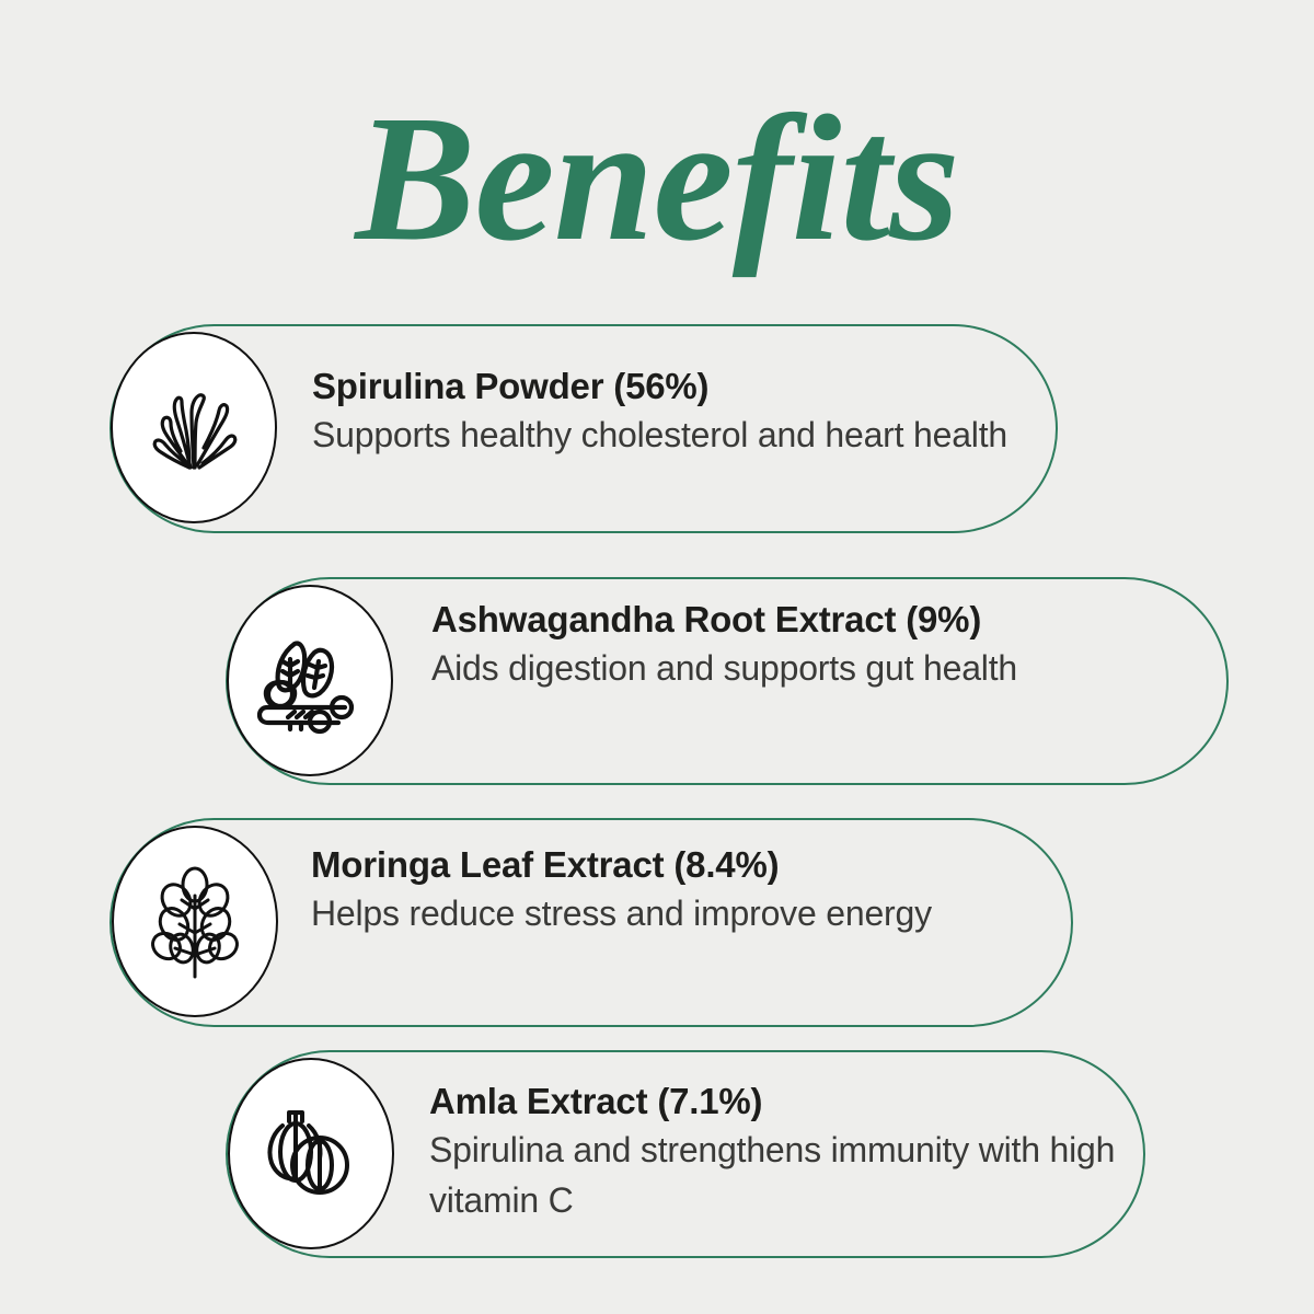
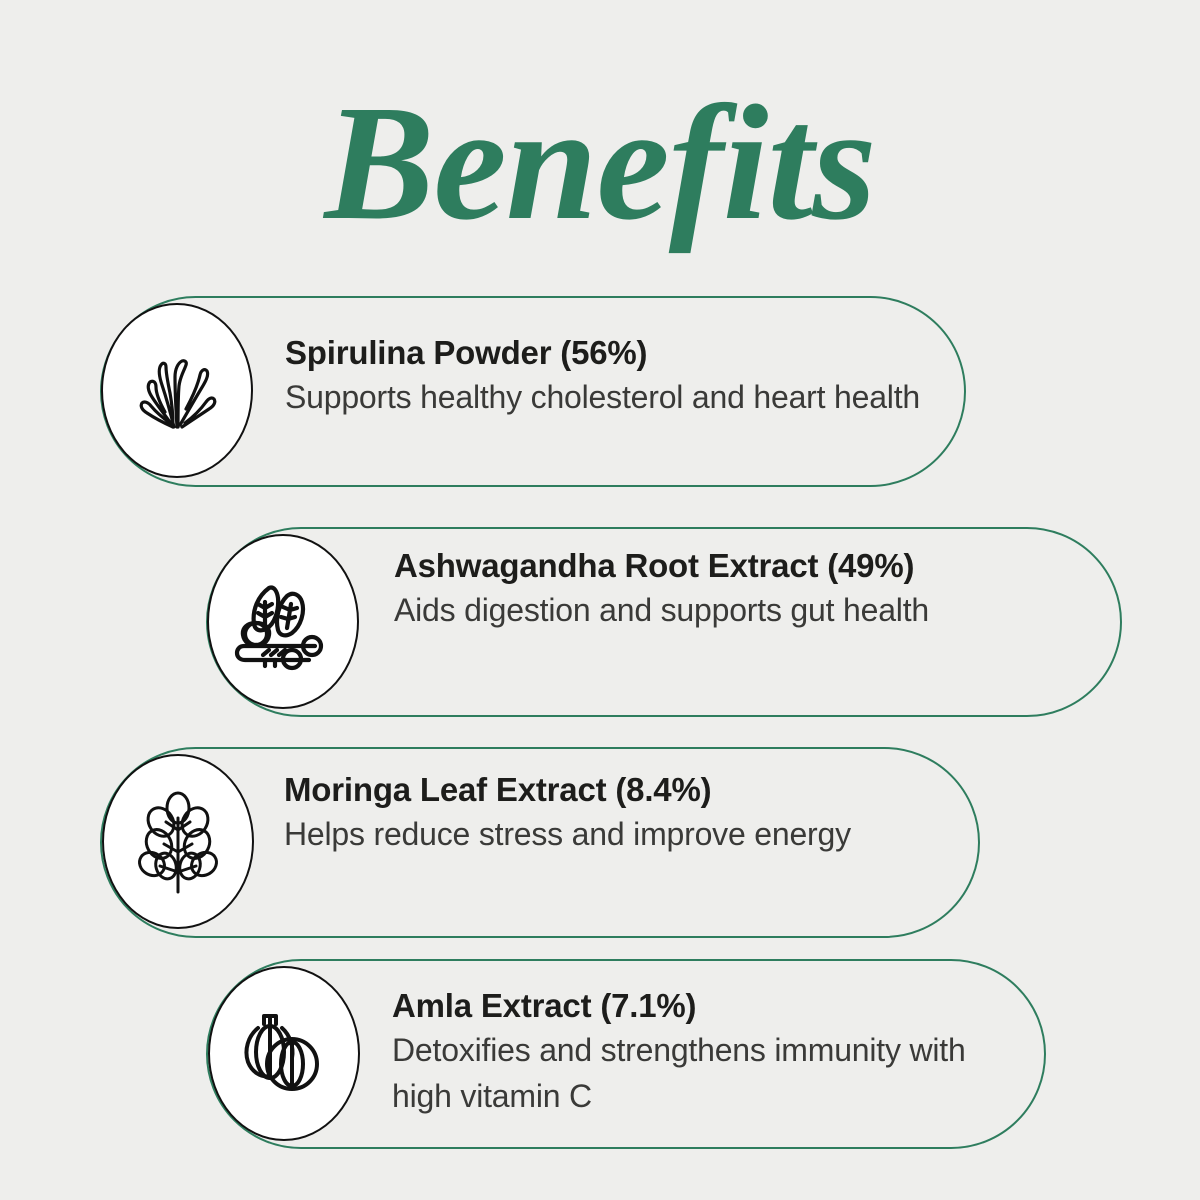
  Benefits
  Spirulina Powder (56%)
  Supports healthy cholesterol and heart health
- Ashwagandha Root Extract (9%)
+ Ashwagandha Root Extract (49%)
  Aids digestion and supports gut health
  Moringa Leaf Extract (8.4%)
  Helps reduce stress and improve energy
  Amla Extract (7.1%)
- Spirulina and strengthens immunity with high vitamin C
+ Detoxifies and strengthens immunity with high vitamin C
